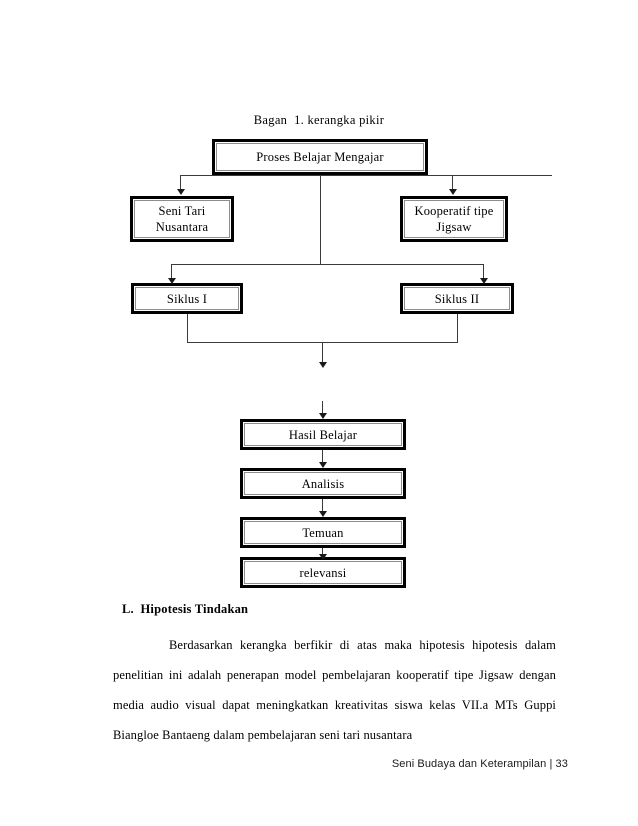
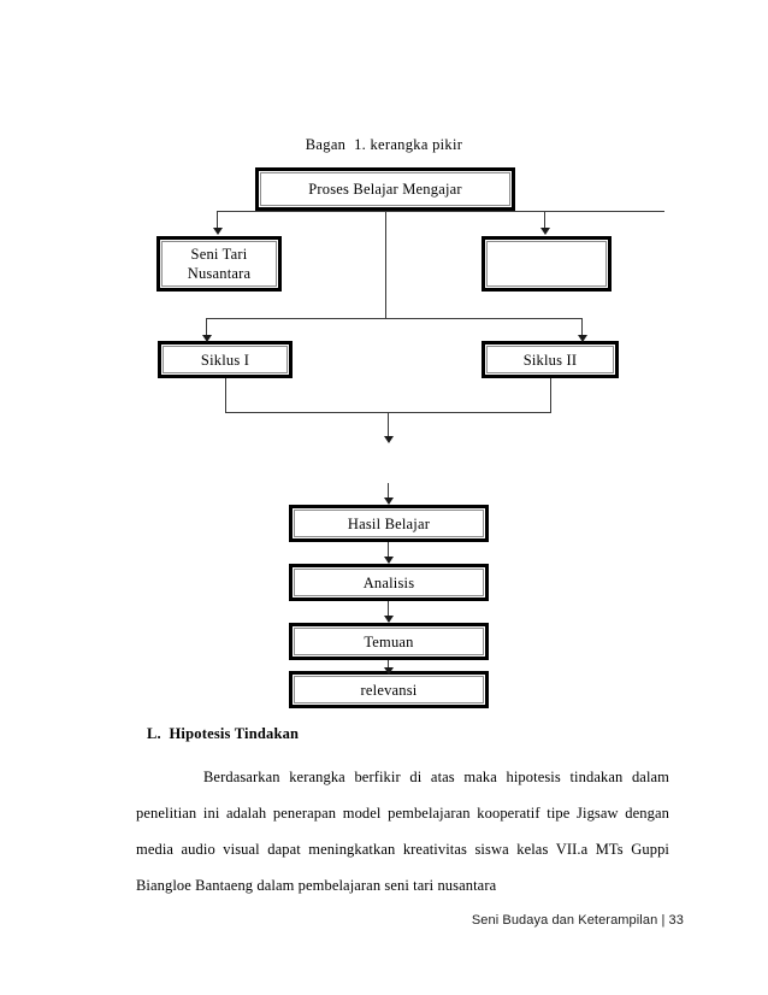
  Bagan 1. kerangka pikir
  Proses Belajar Mengajar
  Seni Tari
  Nusantara
- Kooperatif tipe
- Jigsaw
  Siklus I
  Siklus II
  Hasil Belajar
  Analisis
  Temuan
  relevansi
  L. Hipotesis Tindakan
- Berdasarkan kerangka berfikir di atas maka hipotesis hipotesis dalam penelitian ini adalah penerapan model pembelajaran kooperatif tipe Jigsaw dengan media audio visual dapat meningkatkan kreativitas siswa kelas VII.a MTs Guppi Biangloe Bantaeng dalam pembelajaran seni tari nusantara
+ Berdasarkan kerangka berfikir di atas maka hipotesis tindakan dalam penelitian ini adalah penerapan model pembelajaran kooperatif tipe Jigsaw dengan media audio visual dapat meningkatkan kreativitas siswa kelas VII.a MTs Guppi Biangloe Bantaeng dalam pembelajaran seni tari nusantara
  Seni Budaya dan Keterampilan | 33
